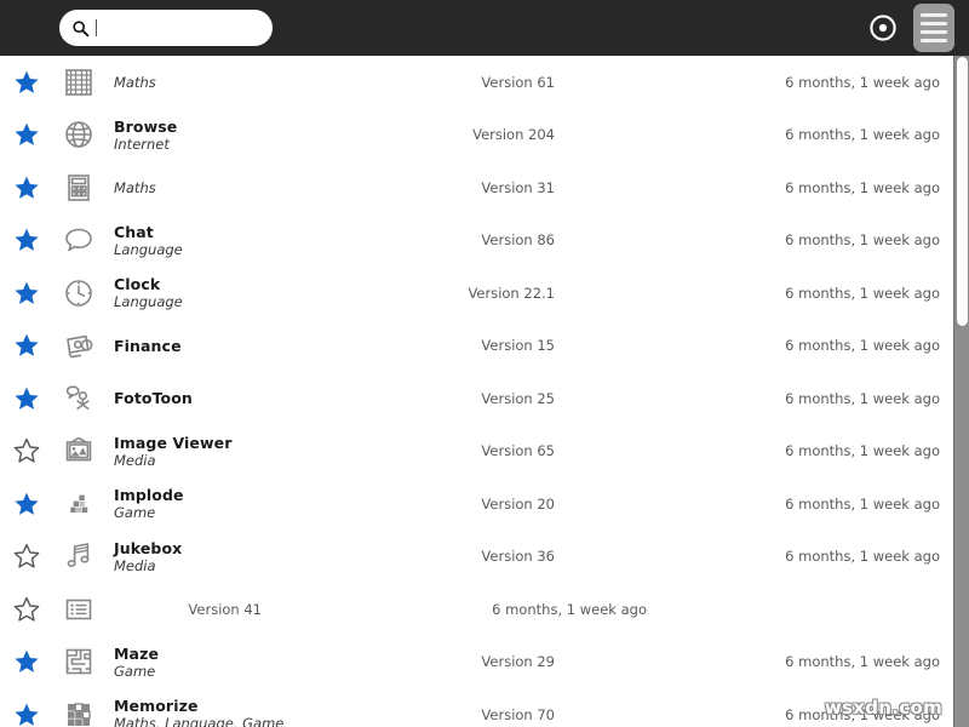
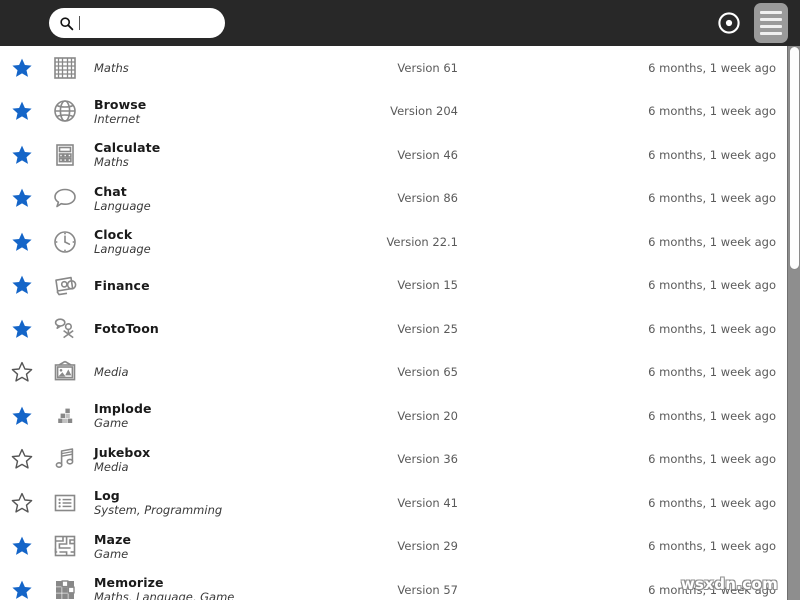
  Maths
  Version 61
  6 months, 1 week ago
  Browse
  Internet
  Version 204
  6 months, 1 week ago
+ Calculate
  Maths
- Version 31
+ Version 46
  6 months, 1 week ago
  Chat
  Language
  Version 86
  6 months, 1 week ago
  Clock
  Language
  Version 22.1
  6 months, 1 week ago
  Finance
  Version 15
  6 months, 1 week ago
  FotoToon
  Version 25
  6 months, 1 week ago
- Image Viewer
  Media
  Version 65
  6 months, 1 week ago
  Implode
  Game
  Version 20
  6 months, 1 week ago
  Jukebox
  Media
  Version 36
  6 months, 1 week ago
+ Log
+ System, Programming
  Version 41
  6 months, 1 week ago
  Maze
  Game
  Version 29
  6 months, 1 week ago
  Memorize
  Maths, Language, Game
- Version 70
+ Version 57
  6 months, 1 week ago
  wsxdn.com
